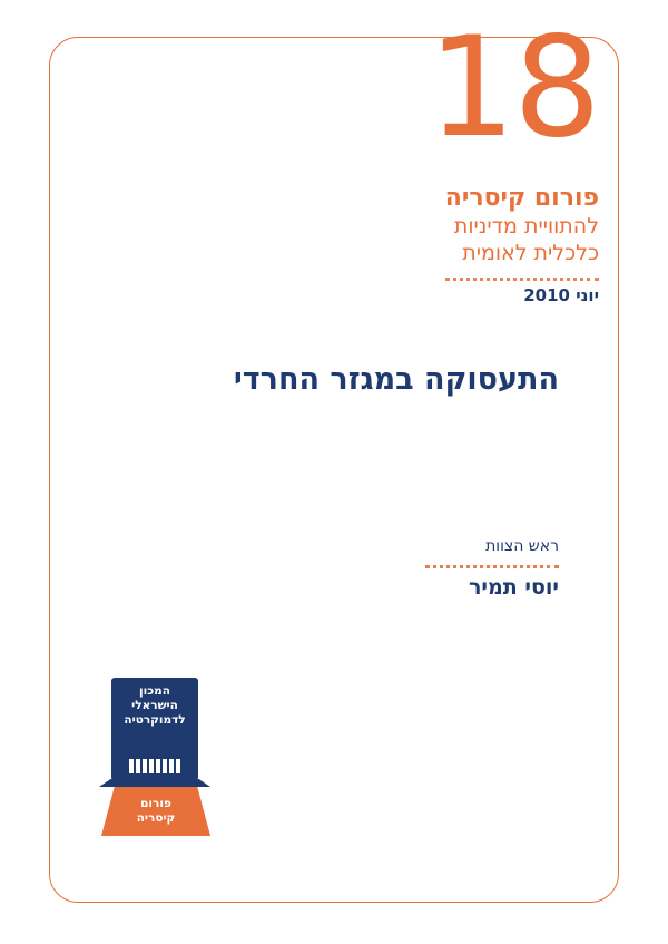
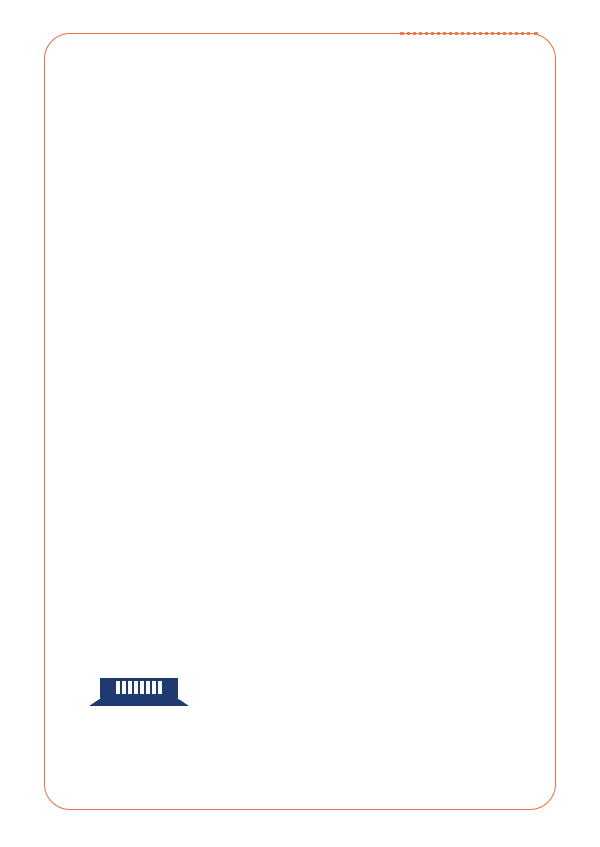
- 18
- פורום קיסריה
- להתוויית מדיניות
- כלכלית לאומית
- יוני 2010
- התעסוקה במגזר החרדי
- ראש הצוות
- יוסי תמיר
- המכון
- הישראלי
- לדמוקרטיה
- פורום
- קיסריה
